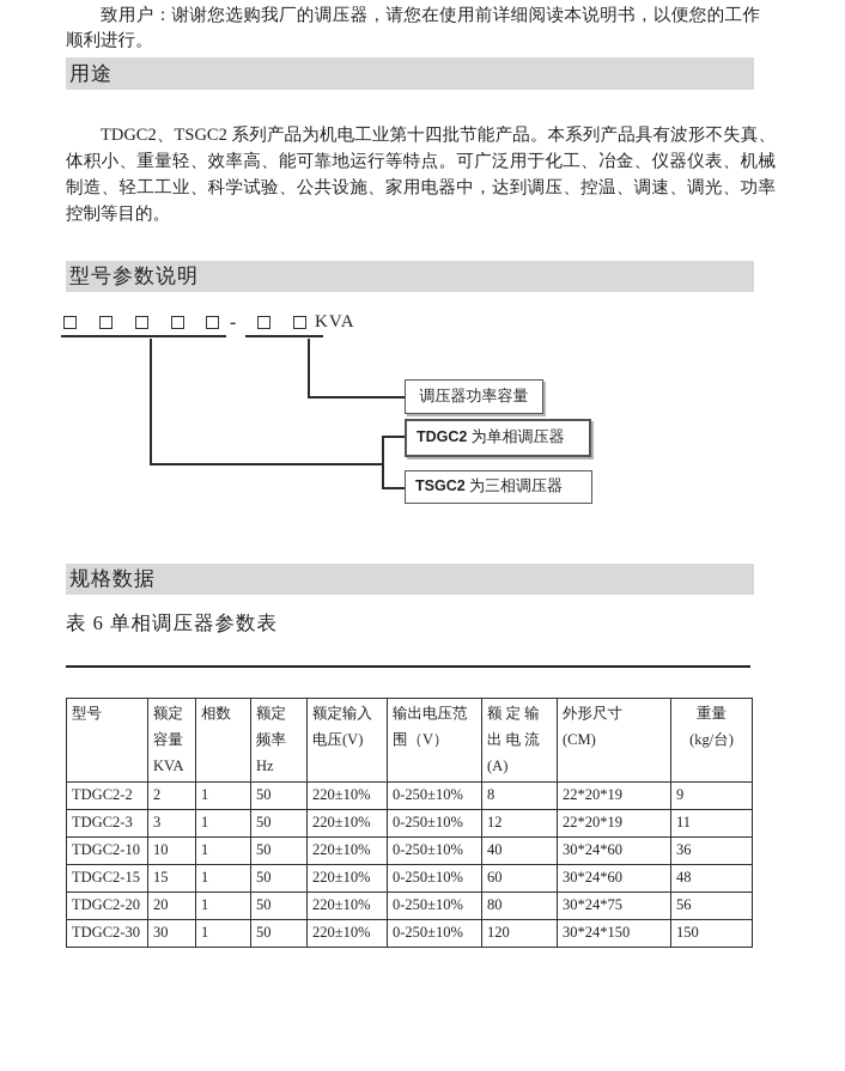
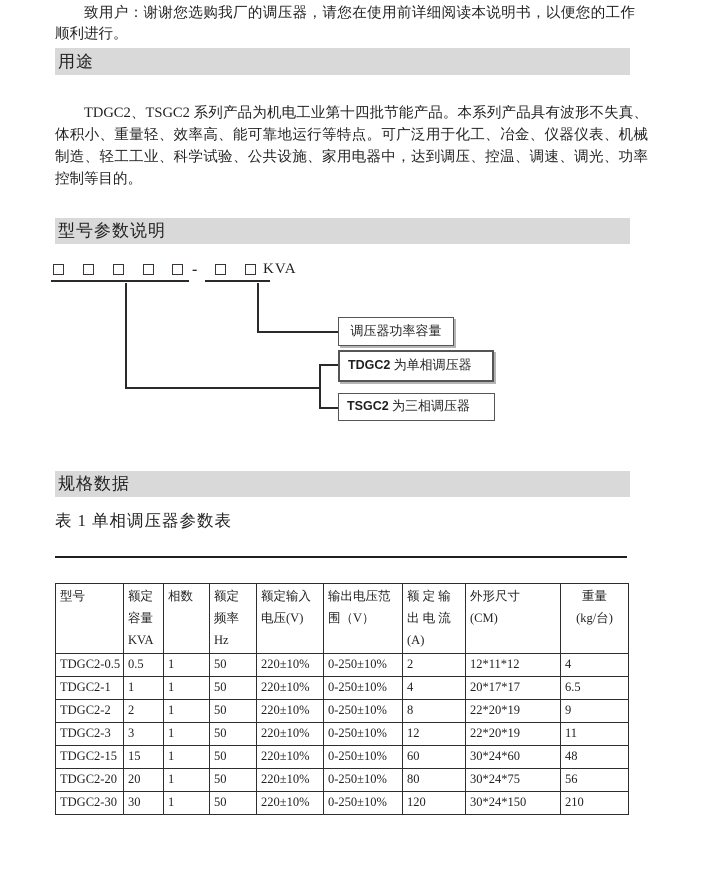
  致用户：谢谢您选购我厂的调压器，请您在使用前详细阅读本说明书，以便您的工作 顺利进行。
  用途
  TDGC2、TSGC2 系列产品为机电工业第十四批节能产品。本系列产品具有波形不失真、体积小、重量轻、效率高、能可靠地运行等特点。可广泛用于化工、冶金、仪器仪表、机械制造、轻工工业、科学试验、公共设施、家用电器中，达到调压、控温、调速、调光、功率控制等目的。
  型号参数说明
  -
  KVA
  调压器功率容量
  TDGC2 为单相调压器
  TSGC2 为三相调压器
  规格数据
- 表 6 单相调压器参数表
+ 表 1 单相调压器参数表
  型号	额定 容量 KVA	相数	额定 频率 Hz	额定输入 电压(V)	输出电压范 围（V）	额 定 输 出 电 流 (A)	外形尺寸 (CM)	重量 (kg/台)
+ TDGC2-0.5	0.5	1	50	220±10%	0-250±10%	2	12*11*12	4
+ TDGC2-1	1	1	50	220±10%	0-250±10%	4	20*17*17	6.5
  TDGC2-2	2	1	50	220±10%	0-250±10%	8	22*20*19	9
  TDGC2-3	3	1	50	220±10%	0-250±10%	12	22*20*19	11
- TDGC2-10	10	1	50	220±10%	0-250±10%	40	30*24*60	36
  TDGC2-15	15	1	50	220±10%	0-250±10%	60	30*24*60	48
  TDGC2-20	20	1	50	220±10%	0-250±10%	80	30*24*75	56
- TDGC2-30	30	1	50	220±10%	0-250±10%	120	30*24*150	150
+ TDGC2-30	30	1	50	220±10%	0-250±10%	120	30*24*150	210
